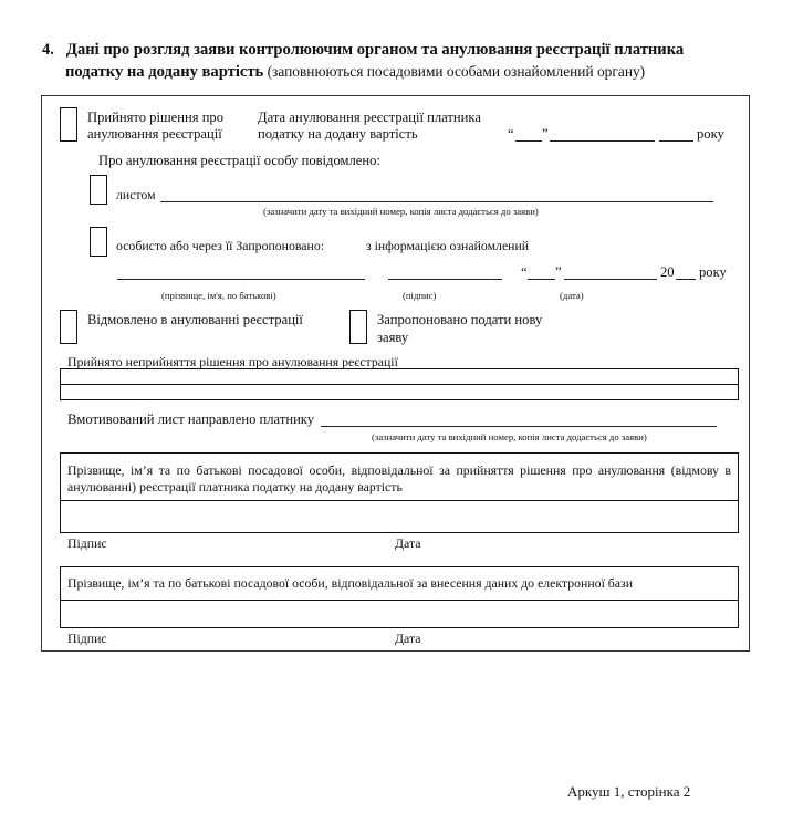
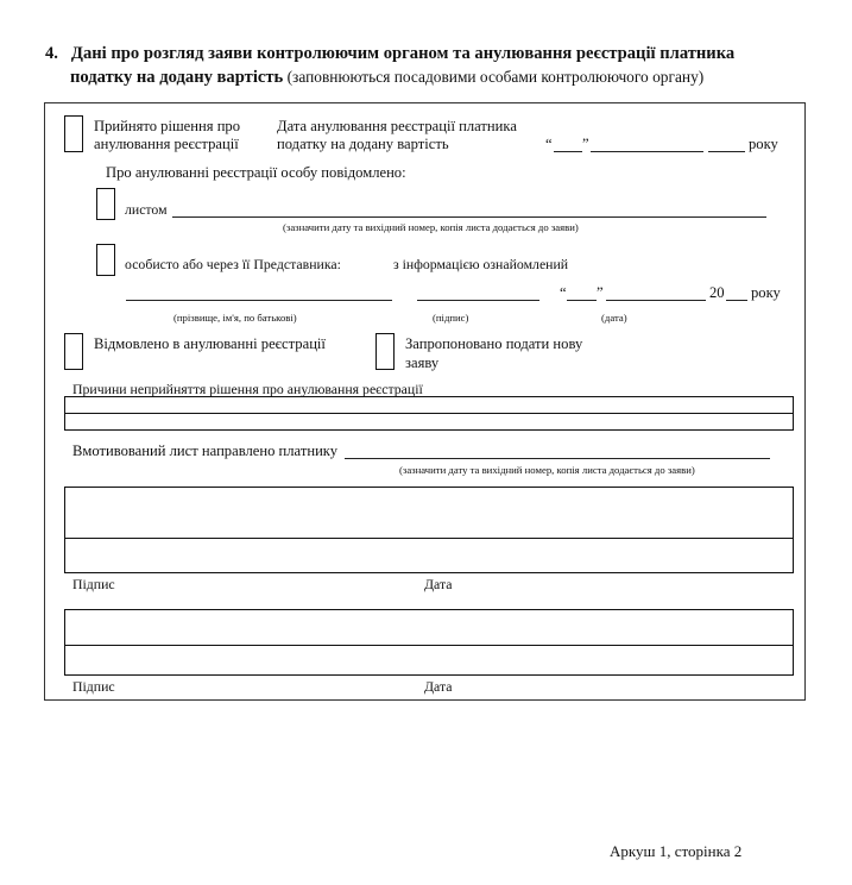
  4. Дані про розгляд заяви контролюючим органом та анулювання реєстрації платника
- податку на додану вартість (заповнюються посадовими особами ознайомлений органу)
+ податку на додану вартість (заповнюються посадовими особами контролюючого органу)
  Прийнято рішення про
  анулювання реєстрації
  Дата анулювання реєстрації платника
  податку на додану вартість
  “
  ”
  року
- Про анулювання реєстрації особу повідомлено:
+ Про анулюванні реєстрації особу повідомлено:
  листом
  (зазначити дату та вихідний номер, копія листа додається до заяви)
- особисто або через її Запропоновано:
+ особисто або через її Представника:
  з інформацією ознайомлений
  “
  ”
  20
  року
  (прізвище, ім'я, по батькові)
  (підпис)
  (дата)
  Відмовлено в анулюванні реєстрації
  Запропоновано подати нову
  заяву
- Прийнято неприйняття рішення про анулювання реєстрації
+ Причини неприйняття рішення про анулювання реєстрації
  Вмотивований лист направлено платнику
  (зазначити дату та вихідний номер, копія листа додається до заяви)
- Прізвище, ім’я та по батькові посадової особи, відповідальної за прийняття рішення про анулювання (відмову в анулюванні) реєстрації платника податку на додану вартість
  Підпис
  Дата
- Прізвище, ім’я та по батькові посадової особи, відповідальної за внесення даних до електронної бази
  Підпис
  Дата
  Аркуш 1, сторінка 2
